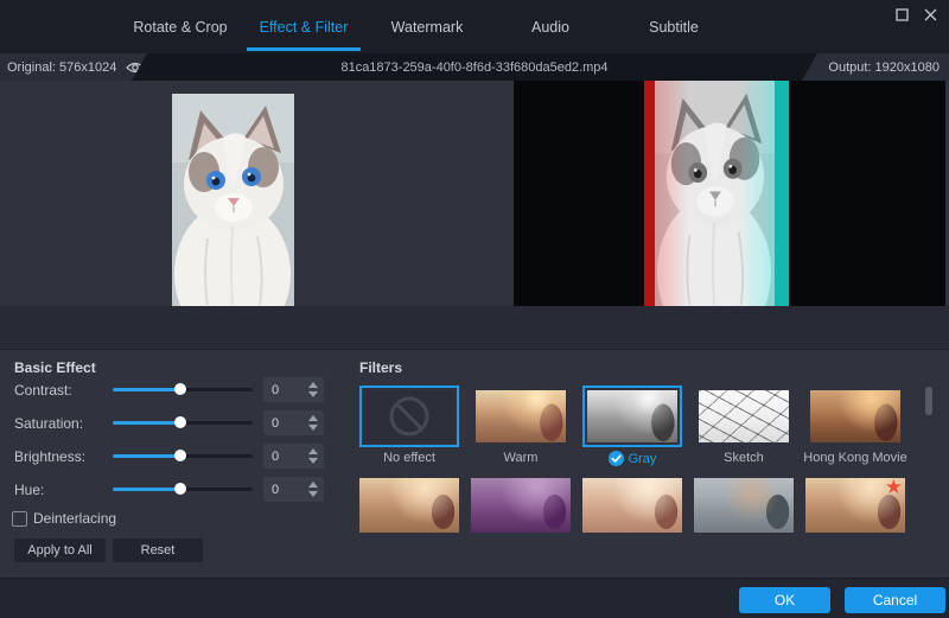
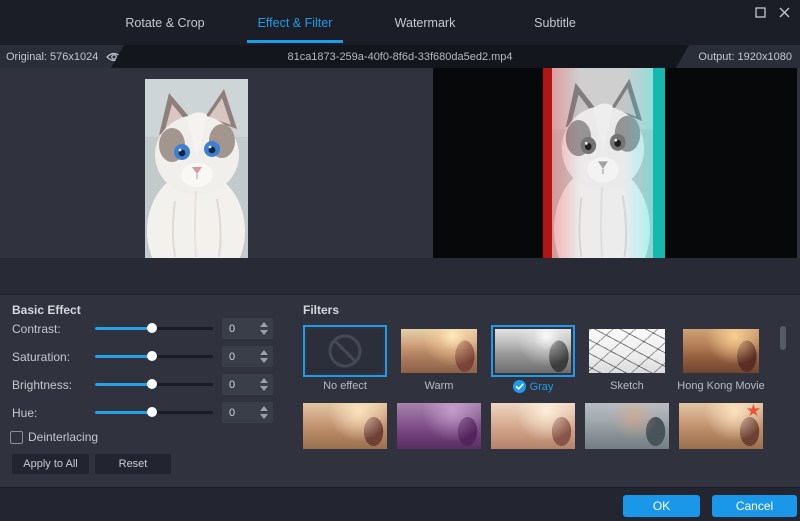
  Rotate & Crop
  Effect & Filter
  Watermark
- Audio
  Subtitle
  Original: 576x1024
  81ca1873-259a-40f0-8f6d-33f680da5ed2.mp4
  Output: 1920x1080
  Basic Effect
  Contrast:
  0
  Saturation:
  0
  Brightness:
  0
  Hue:
  0
  Deinterlacing
  Apply to All
  Reset
  Filters
  No effect
  Warm
  Gray
  Sketch
  Hong Kong Movie
  ★
  OK
  Cancel
